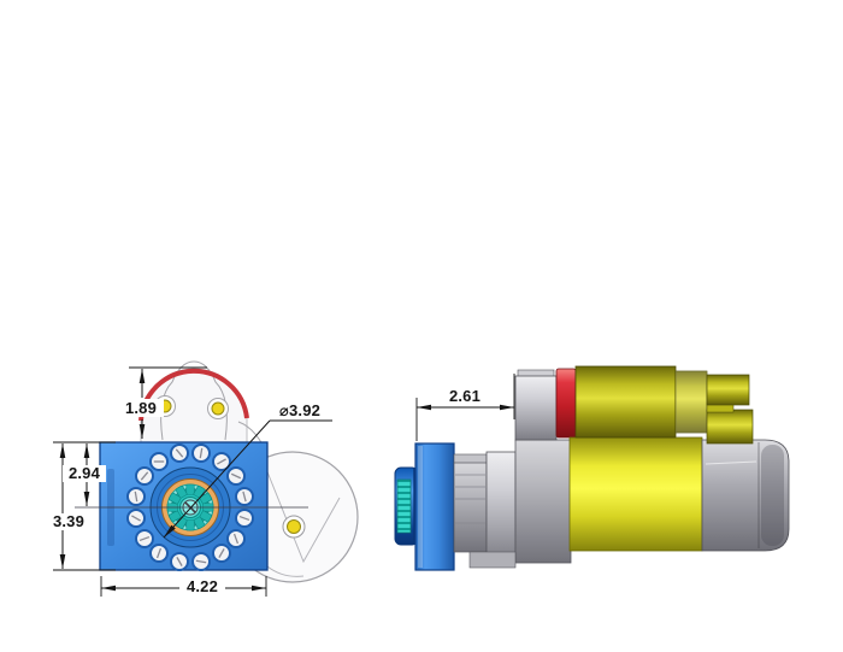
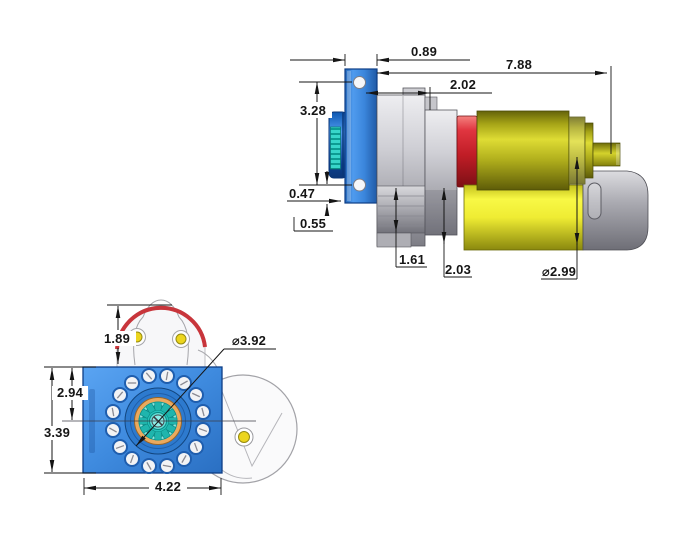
+ 0.89
+ 7.88
+ 2.02
+ 3.28
+ 0.47
+ 0.55
+ 1.61
+ 2.03
+ ⌀2.99
  1.89
  ⌀3.92
  2.94
  3.39
  4.22
- 2.61
